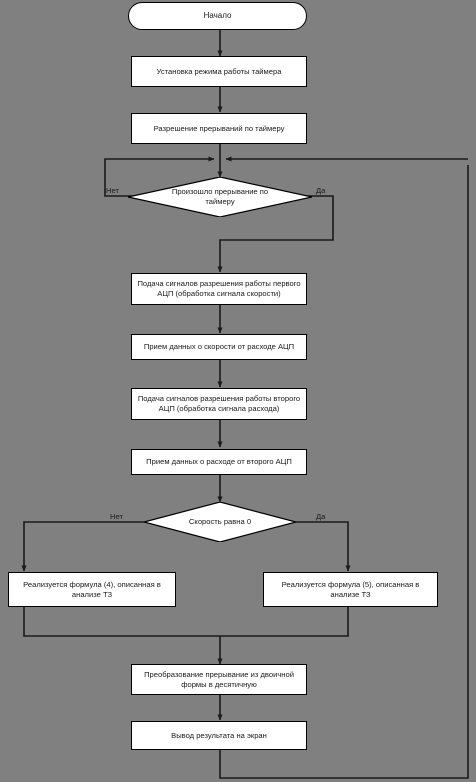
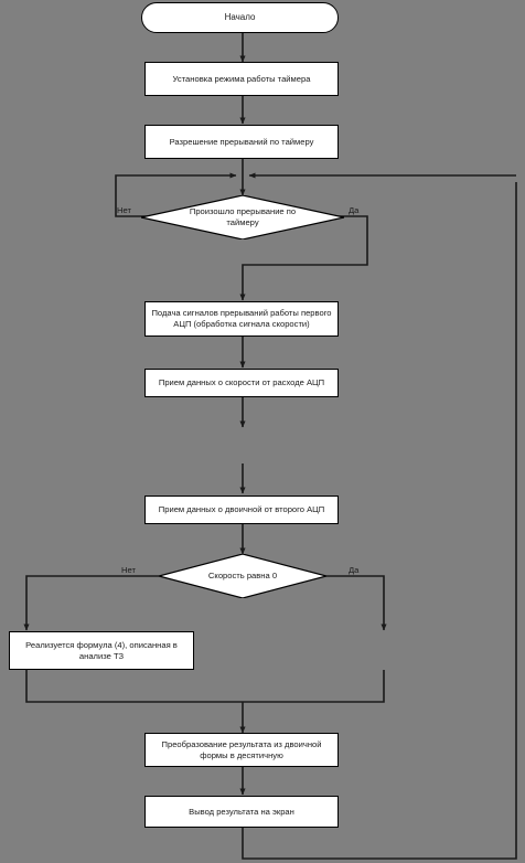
  Начало
  Установка режима работы таймера
  Разрешение прерываний по таймеру
  Произошло прерывание по таймеру
  Нет
  Да
- Подача сигналов разрешения работы первого АЦП (обработка сигнала скорости)
+ Подача сигналов прерываний работы первого АЦП (обработка сигнала скорости)
  Прием данных о скорости от расходе АЦП
- Подача сигналов разрешения работы второго АЦП (обработка сигнала расхода)
- Прием данных о расходе от второго АЦП
+ Прием данных о двоичной от второго АЦП
  Скорость равна 0
  Нет
  Да
  Реализуется формула (4), описанная в анализе ТЗ
- Реализуется формула (5), описанная в анализе ТЗ
- Преобразование прерывание из двоичной формы в десятичную
+ Преобразование результата из двоичной формы в десятичную
  Вывод результата на экран
